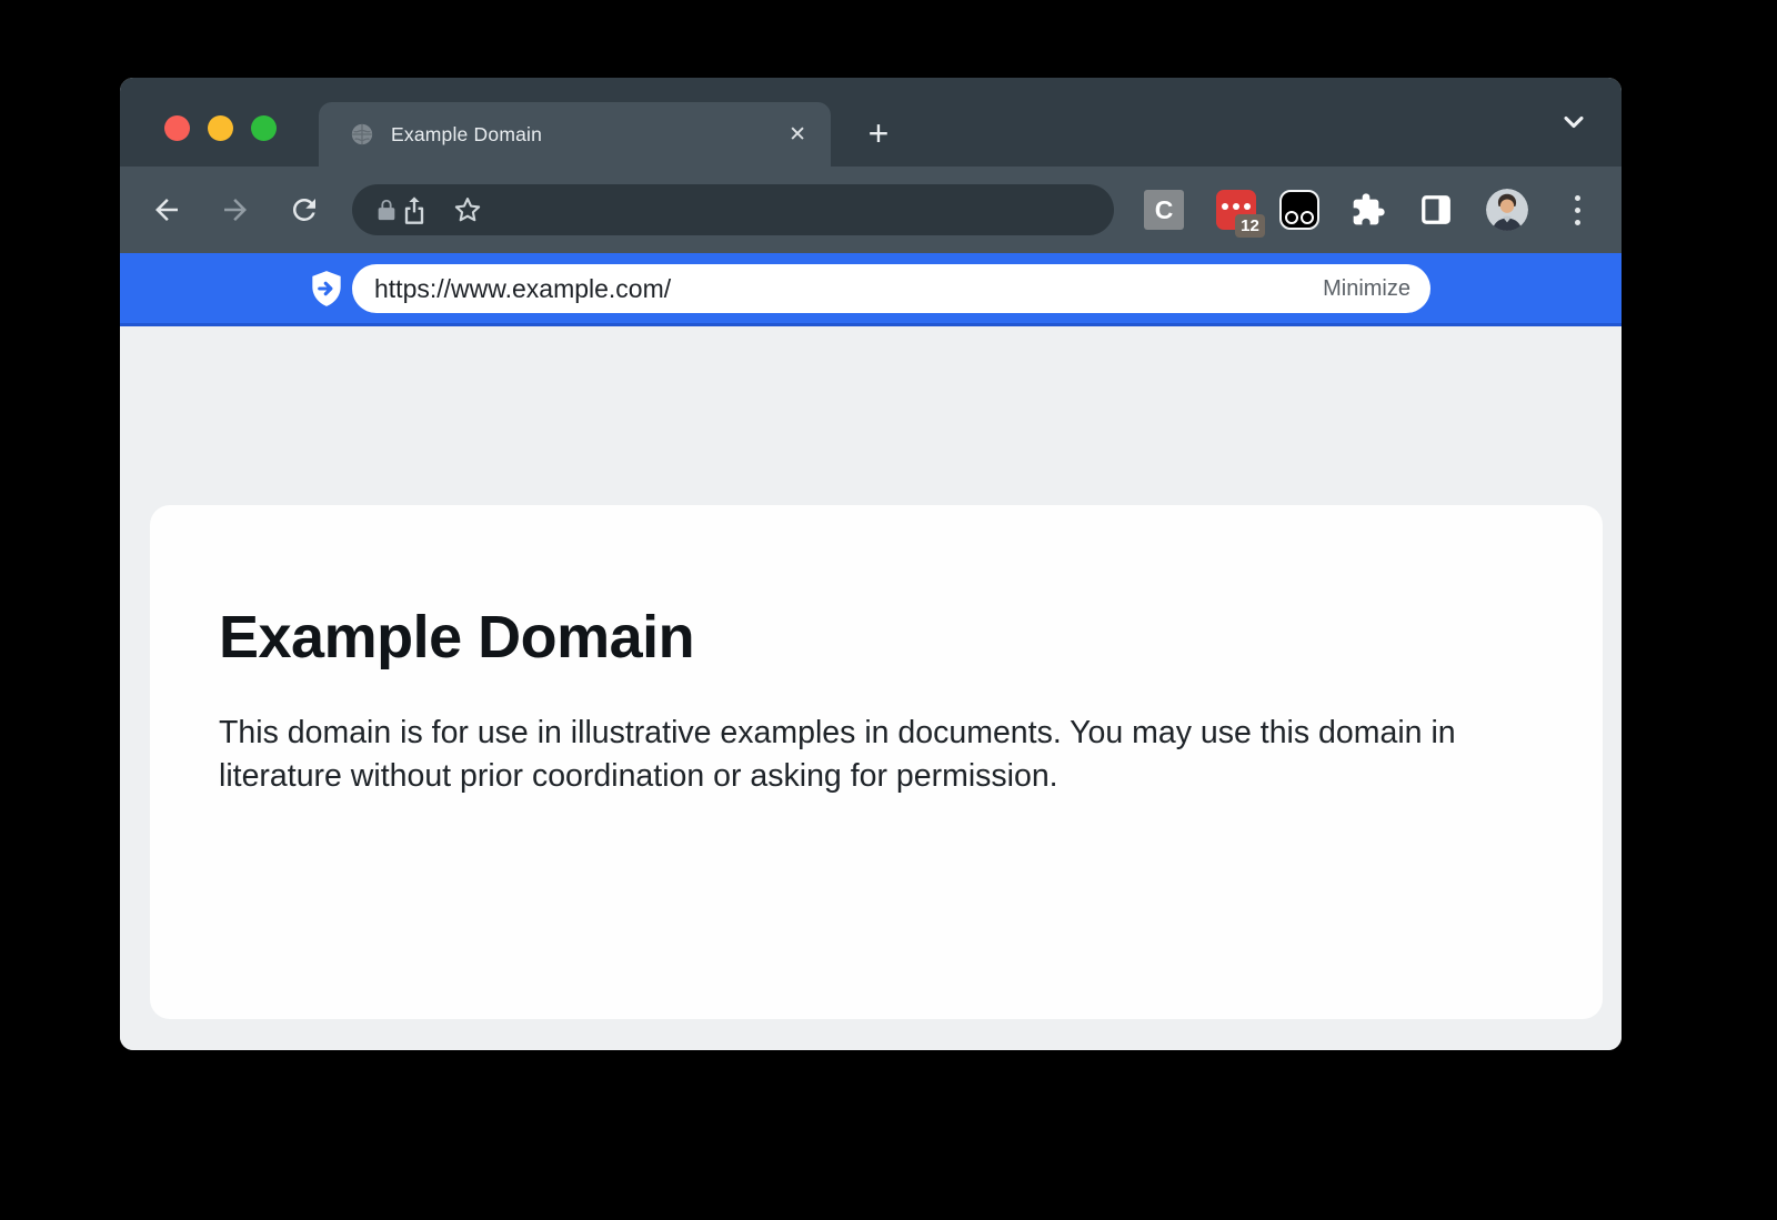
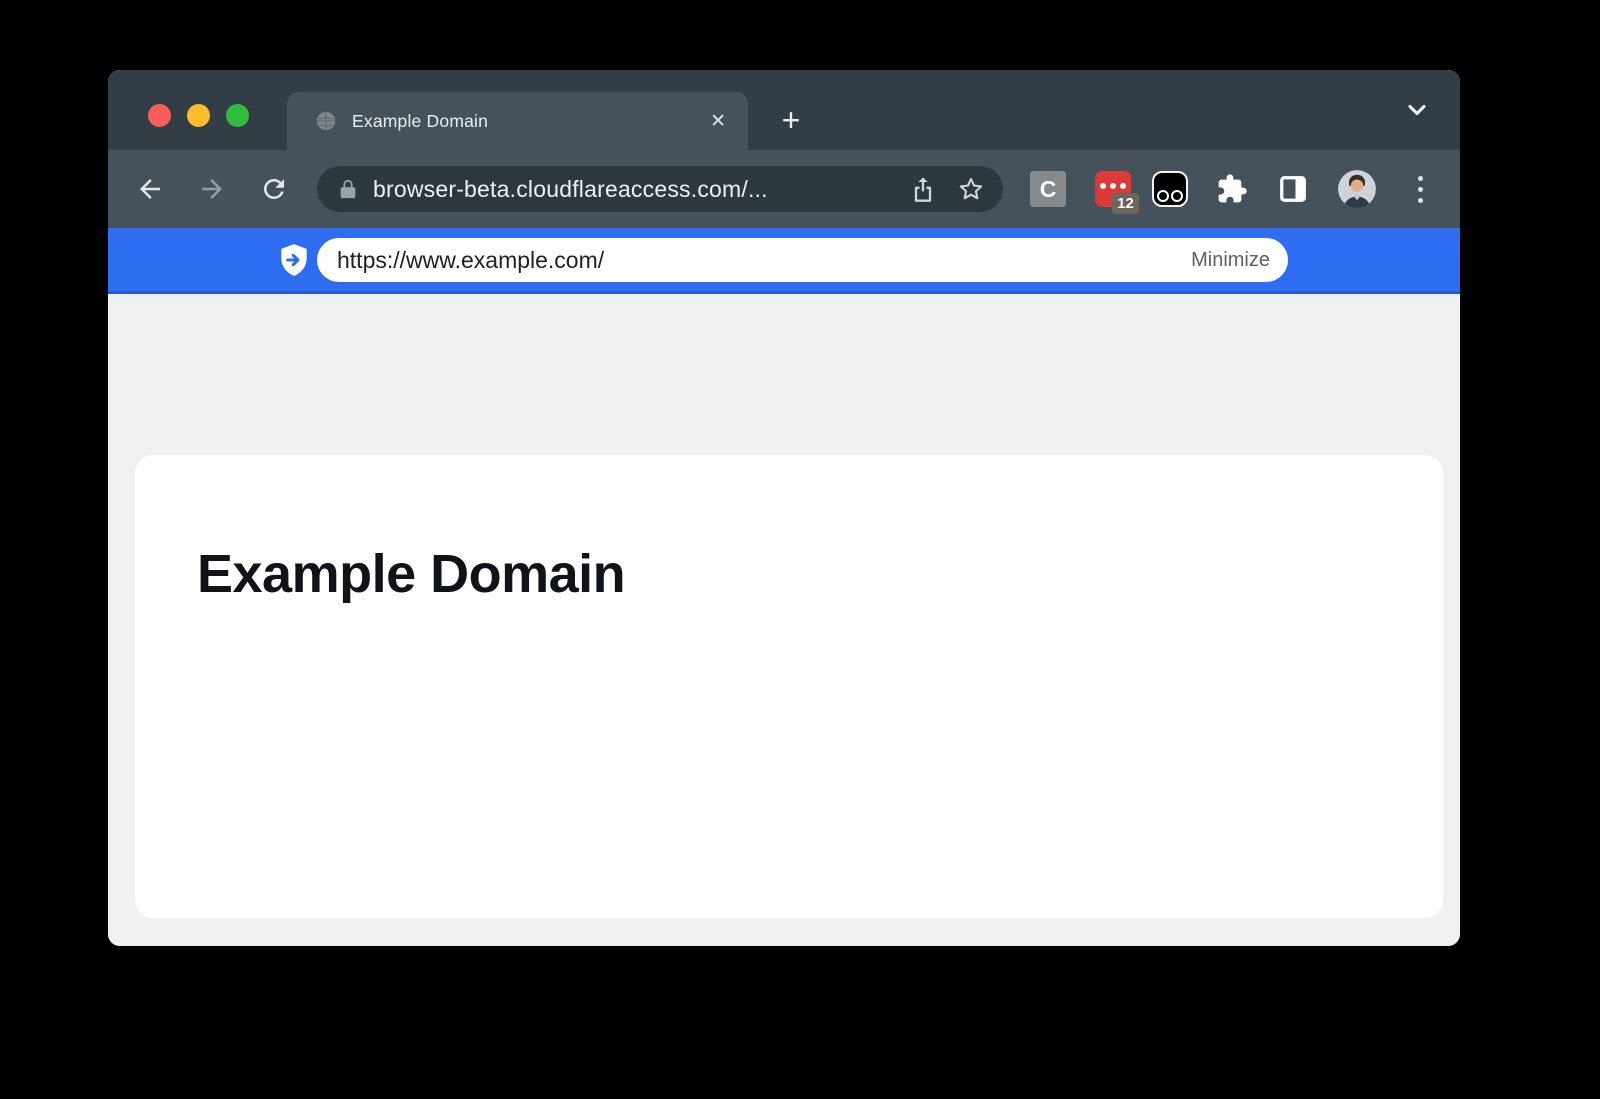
  Example Domain
  ✕
  +
+ browser-beta.cloudflareaccess.com/...
  C
  12
  https://www.example.com/
  Minimize
  Example Domain
- This domain is for use in illustrative examples in documents. You may use this domain in literature without prior coordination or asking for permission.
